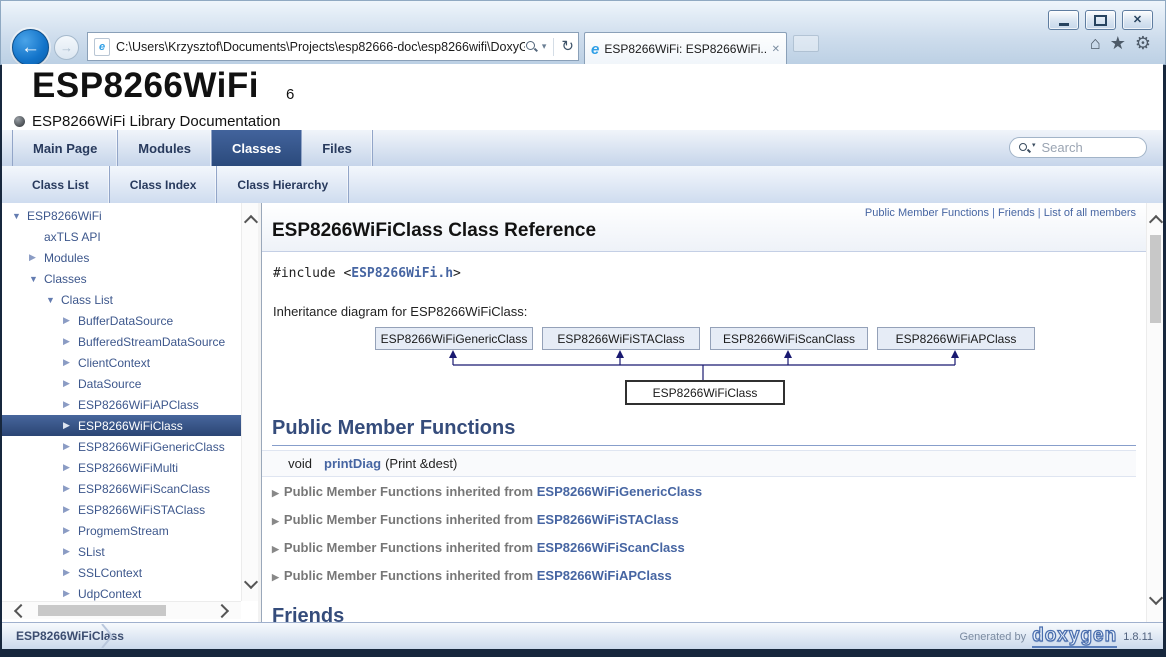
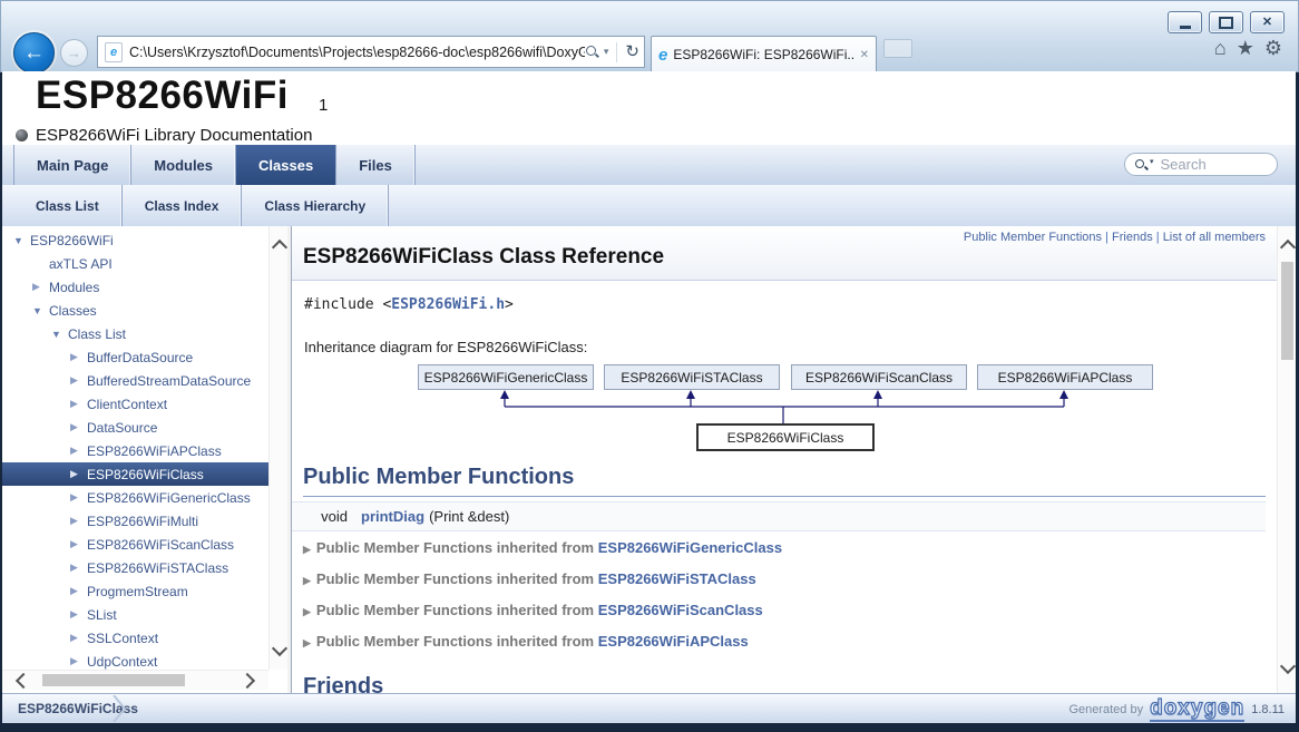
  ✕
  ←
  →
  e
  C:\Users\Krzysztof\Documents\Projects\esp82666-doc\esp8266wifi\DoxyG
  ▾
  ↻
  e
  ESP8266WiFi: ESP8266WiFi..
  ✕
  ⌂
  ★
  ⚙
  ESP8266WiFi
- 6
+ 1
  ESP8266WiFi Library Documentation
  Main Page
  Modules
  Classes
  Files
  Search
  Class List
  Class Index
  Class Hierarchy
  ▼
  ESP8266WiFi
  axTLS API
  ▶
  Modules
  ▼
  Classes
  ▼
  Class List
  ▶
  BufferDataSource
  ▶
  BufferedStreamDataSource
  ▶
  ClientContext
  ▶
  DataSource
  ▶
  ESP8266WiFiAPClass
  ▶
  ESP8266WiFiClass
  ▶
  ESP8266WiFiGenericClass
  ▶
  ESP8266WiFiMulti
  ▶
  ESP8266WiFiScanClass
  ▶
  ESP8266WiFiSTAClass
  ▶
  ProgmemStream
  ▶
  SList
  ▶
  SSLContext
  ▶
  UdpContext
  Public Member Functions | Friends | List of all members
  ESP8266WiFiClass Class Reference
  #include <ESP8266WiFi.h>
  Inheritance diagram for ESP8266WiFiClass:
  ESP8266WiFiGenericClass
  ESP8266WiFiSTAClass
  ESP8266WiFiScanClass
  ESP8266WiFiAPClass
  ESP8266WiFiClass
  Public Member Functions
  void
  printDiag
  (Print &dest)
  ▶ Public Member Functions inherited from ESP8266WiFiGenericClass
  ▶ Public Member Functions inherited from ESP8266WiFiSTAClass
  ▶ Public Member Functions inherited from ESP8266WiFiScanClass
  ▶ Public Member Functions inherited from ESP8266WiFiAPClass
  Friends
  ESP8266WiFiClass
  Generated by
  doxygen
  1.8.11
